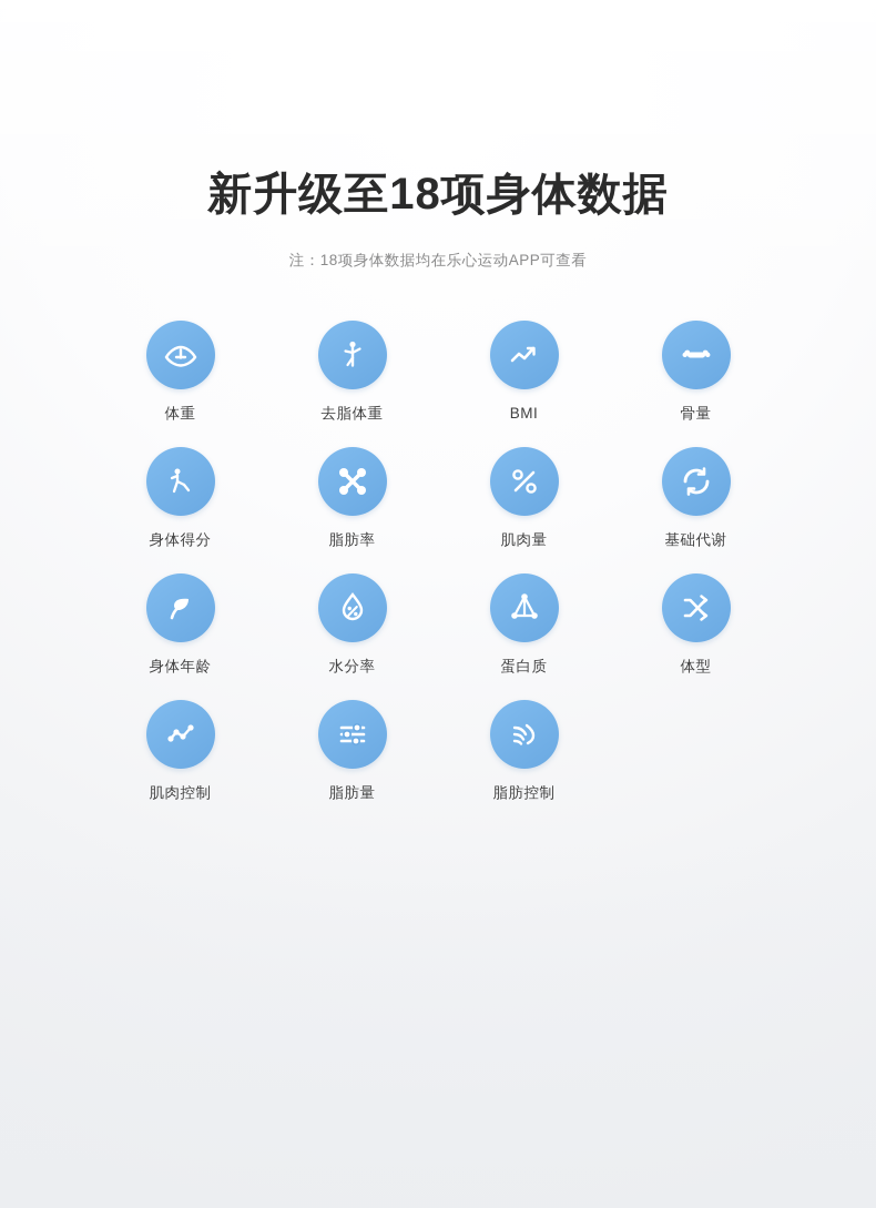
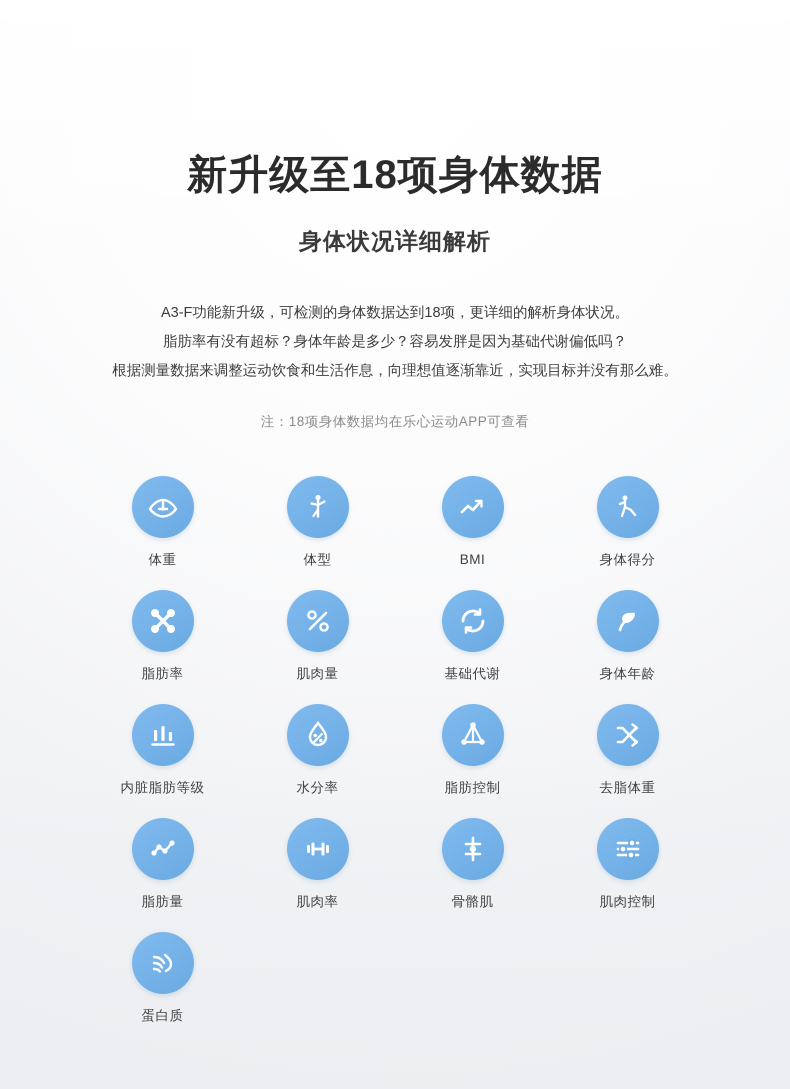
  新升级至18项身体数据
+ 身体状况详细解析
+ A3-F功能新升级，可检测的身体数据达到18项，更详细的解析身体状况。
+ 脂肪率有没有超标？身体年龄是多少？容易发胖是因为基础代谢偏低吗？
+ 根据测量数据来调整运动饮食和生活作息，向理想值逐渐靠近，实现目标并没有那么难。
  注：18项身体数据均在乐心运动APP可查看
  体重
- 去脂体重
+ 体型
  BMI
- 骨量
  身体得分
  脂肪率
  肌肉量
  基础代谢
  身体年龄
+ 内脏脂肪等级
  水分率
- 蛋白质
+ 脂肪控制
- 体型
+ 去脂体重
- 肌肉控制
+ 脂肪量
+ 肌肉率
+ 骨骼肌
- 脂肪量
+ 肌肉控制
- 脂肪控制
+ 蛋白质
